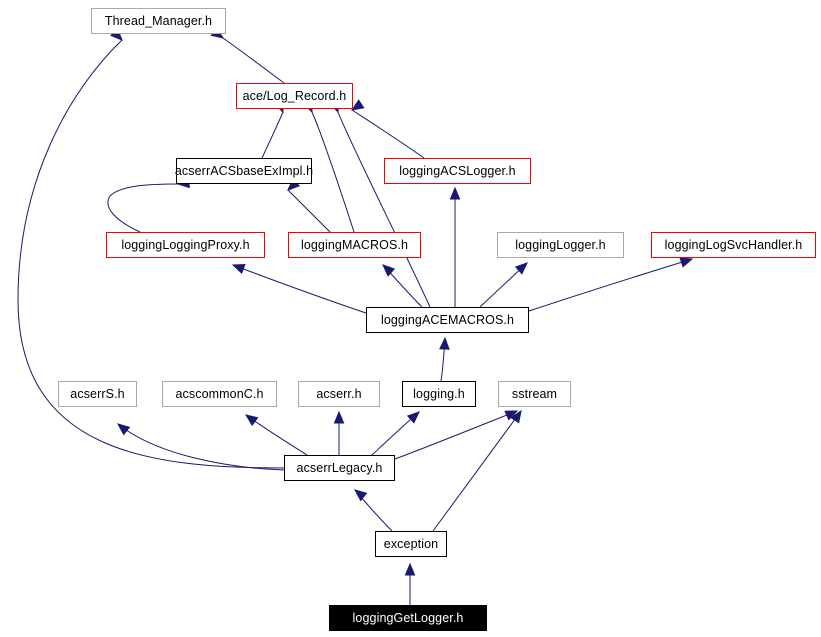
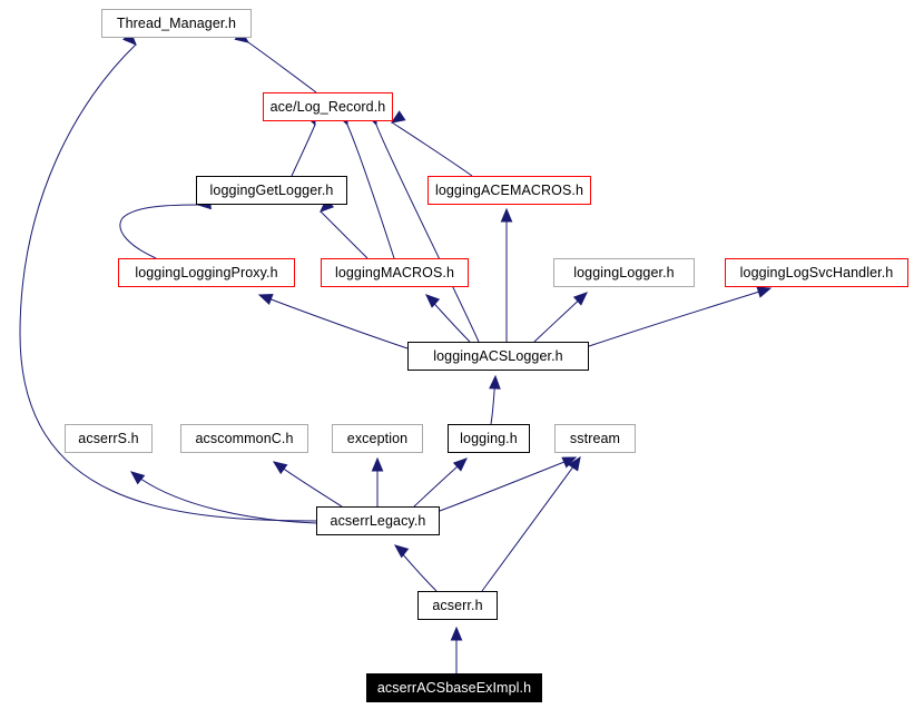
  Thread_Manager.h
  ace/Log_Record.h
- acserrACSbaseExImpl.h
+ loggingGetLogger.h
- loggingACSLogger.h
+ loggingACEMACROS.h
  loggingLoggingProxy.h
  loggingMACROS.h
  loggingLogger.h
  loggingLogSvcHandler.h
- loggingACEMACROS.h
+ loggingACSLogger.h
  acserrS.h
  acscommonC.h
- acserr.h
+ exception
  logging.h
  sstream
  acserrLegacy.h
- exception
+ acserr.h
- loggingGetLogger.h
+ acserrACSbaseExImpl.h
